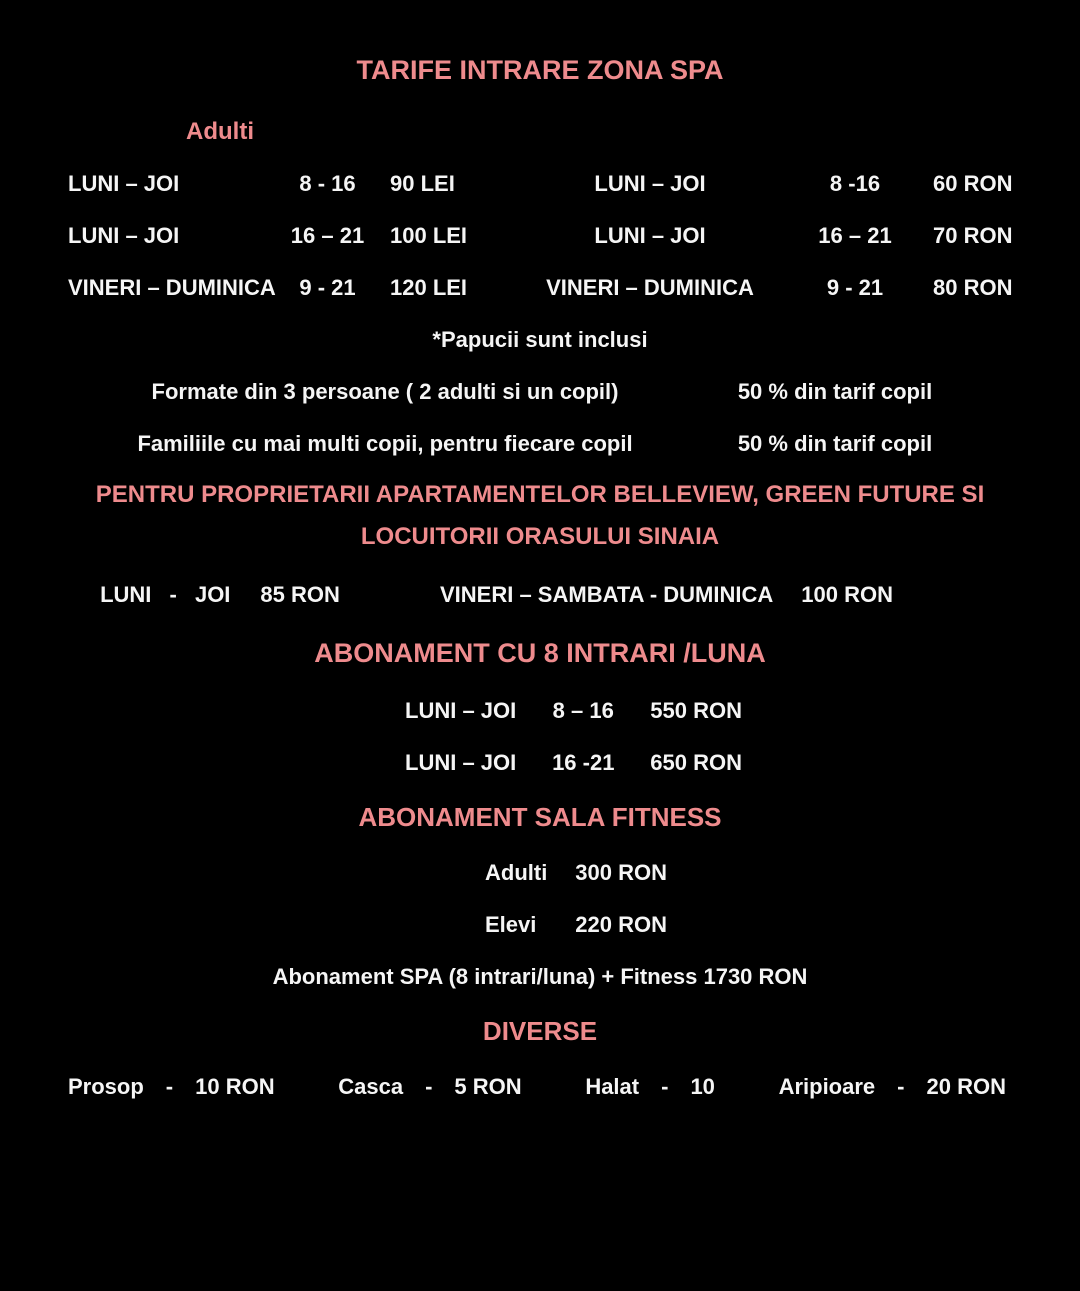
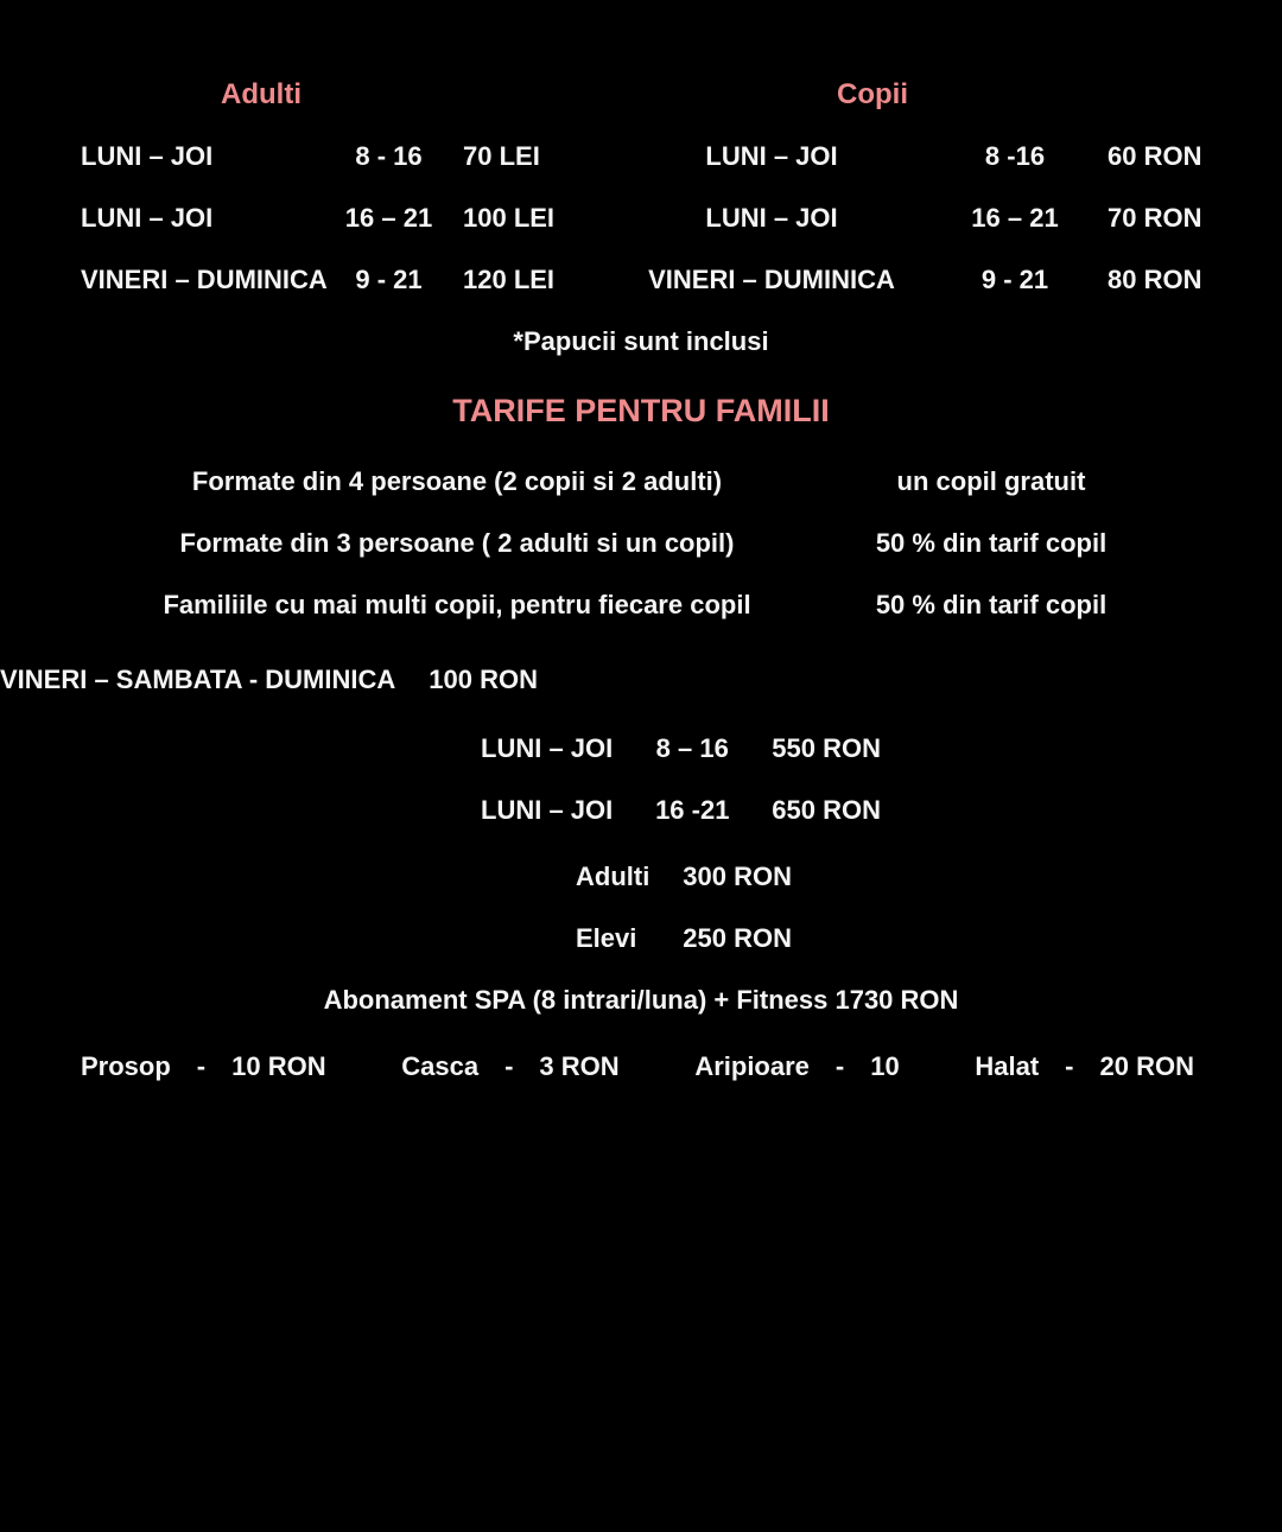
- TARIFE INTRARE ZONA SPA
  Adulti
+ Copii
  LUNI – JOI
  8 - 16
- 90 LEI
+ 70 LEI
  LUNI – JOI
  8 -16
  60 RON
  LUNI – JOI
  16 – 21
  100 LEI
  LUNI – JOI
  16 – 21
  70 RON
  VINERI – DUMINICA
  9 - 21
  120 LEI
  VINERI – DUMINICA
  9 - 21
  80 RON
  *Papucii sunt inclusi
+ TARIFE PENTRU FAMILII
+ Formate din 4 persoane (2 copii si 2 adulti)
+ un copil gratuit
  Formate din 3 persoane ( 2 adulti si un copil)
  50 % din tarif copil
  Familiile cu mai multi copii, pentru fiecare copil
  50 % din tarif copil
- PENTRU PROPRIETARII APARTAMENTELOR BELLEVIEW, GREEN FUTURE SI LOCUITORII ORASULUI SINAIA
- LUNI - JOI
- 85 RON
  VINERI – SAMBATA - DUMINICA
  100 RON
- ABONAMENT CU 8 INTRARI /LUNA
  LUNI – JOI
  8 – 16
  550 RON
  LUNI – JOI
  16 -21
  650 RON
- ABONAMENT SALA FITNESS
  Adulti
  300 RON
  Elevi
- 220 RON
+ 250 RON
  Abonament SPA (8 intrari/luna) + Fitness 1730 RON
- DIVERSE
  Prosop
  -
  10 RON
  Casca
  -
- 5 RON
+ 3 RON
- Halat
+ Aripioare
  -
  10
- Aripioare
+ Halat
  -
  20 RON
